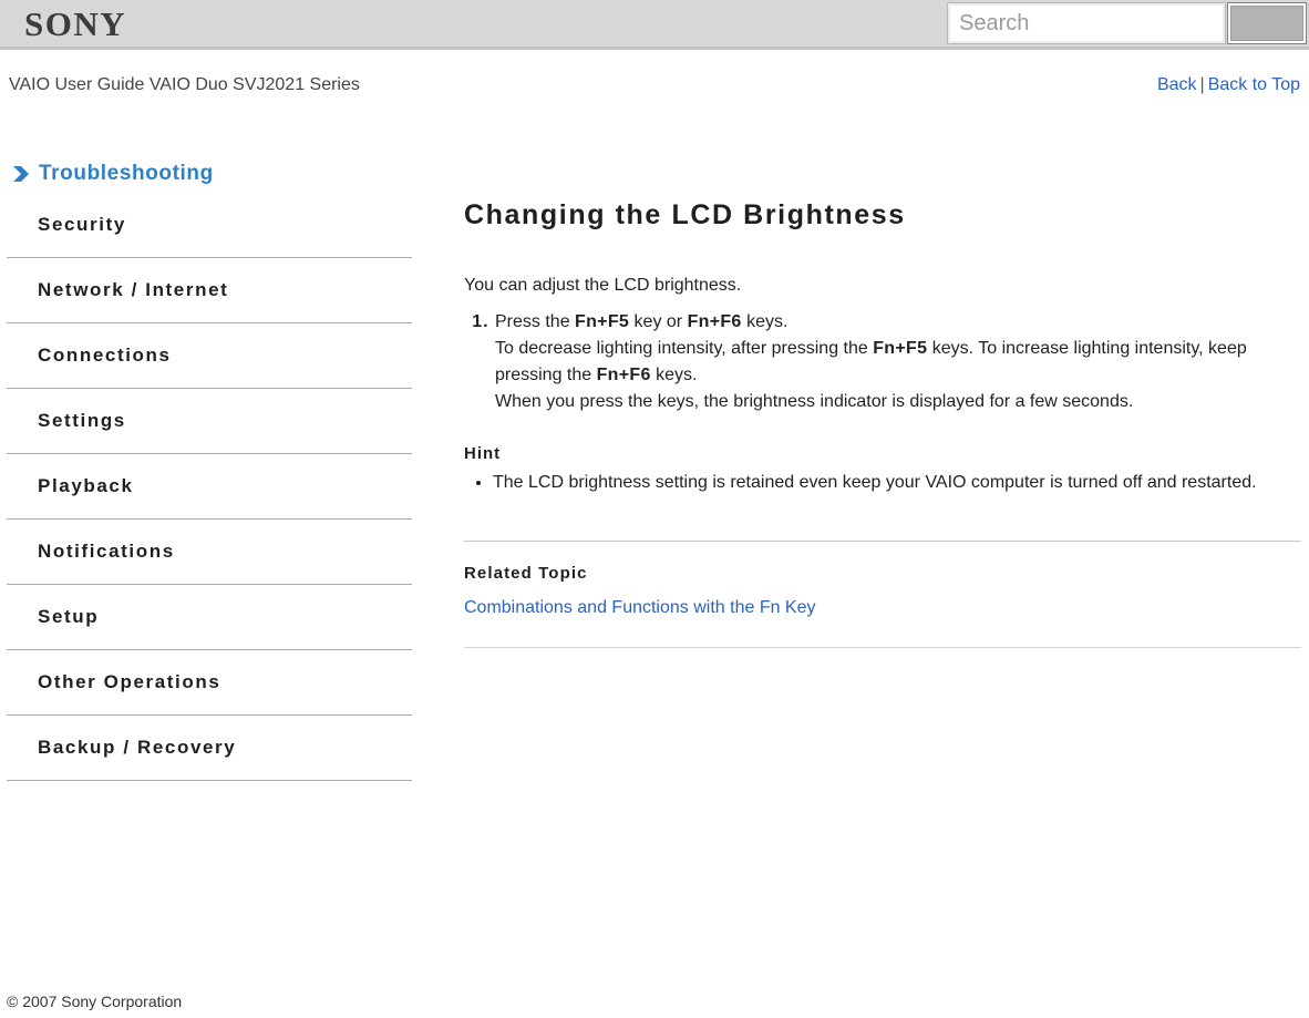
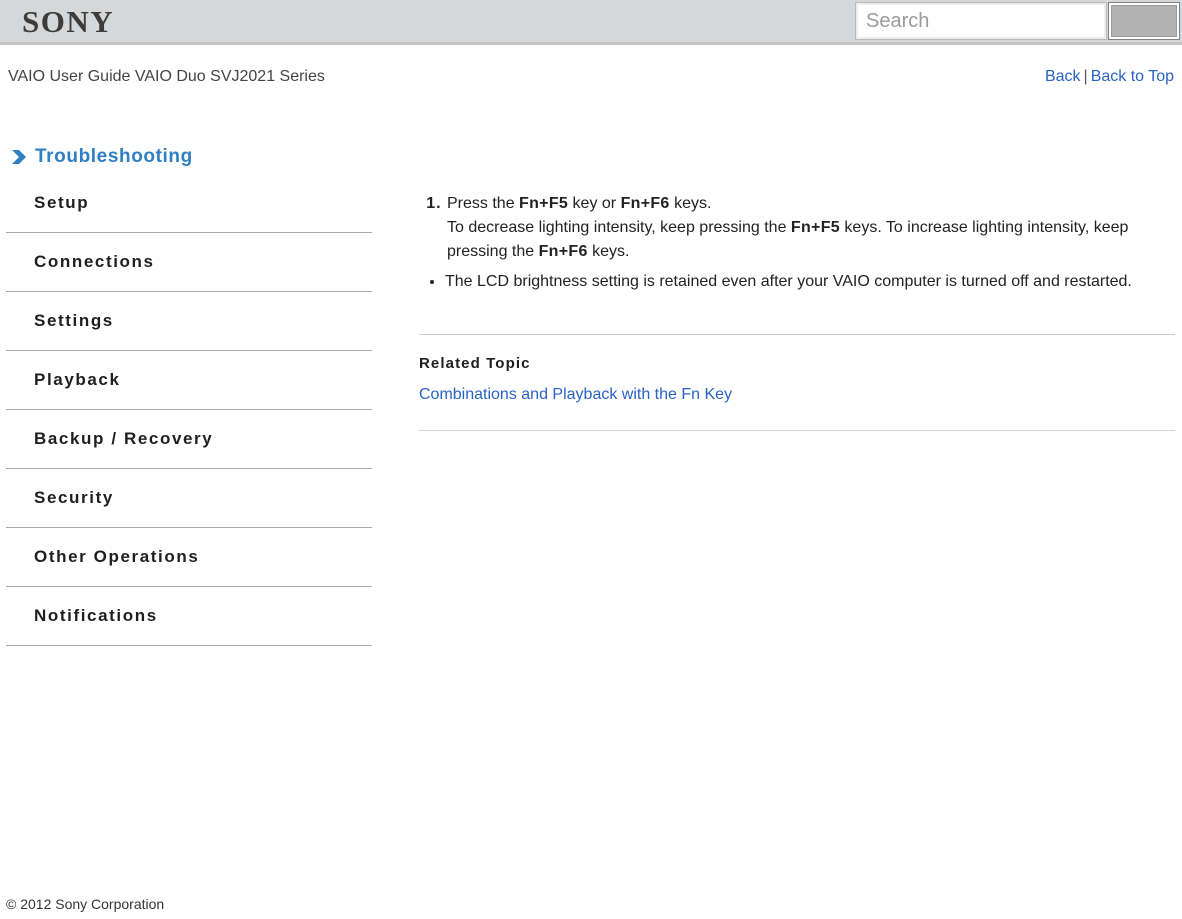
  SONY
  Search
  VAIO User Guide VAIO Duo SVJ2021 Series
  Back | Back to Top
  Troubleshooting
- Security
+ Setup
- Network / Internet
  Connections
  Settings
  Playback
- Notifications
+ Backup / Recovery
- Setup
+ Security
  Other Operations
- Backup / Recovery
+ Notifications
- © 2007 Sony Corporation
+ © 2012 Sony Corporation
- Changing the LCD Brightness
- You can adjust the LCD brightness.
  Press the Fn+F5 key or Fn+F6 keys.
- To decrease lighting intensity, after pressing the Fn+F5 keys. To increase lighting intensity, keep pressing the Fn+F6 keys.
+ To decrease lighting intensity, keep pressing the Fn+F5 keys. To increase lighting intensity, keep pressing the Fn+F6 keys.
- When you press the keys, the brightness indicator is displayed for a few seconds.
- Hint
- The LCD brightness setting is retained even keep your VAIO computer is turned off and restarted.
+ The LCD brightness setting is retained even after your VAIO computer is turned off and restarted.
  Related Topic
- Combinations and Functions with the Fn Key
+ Combinations and Playback with the Fn Key
